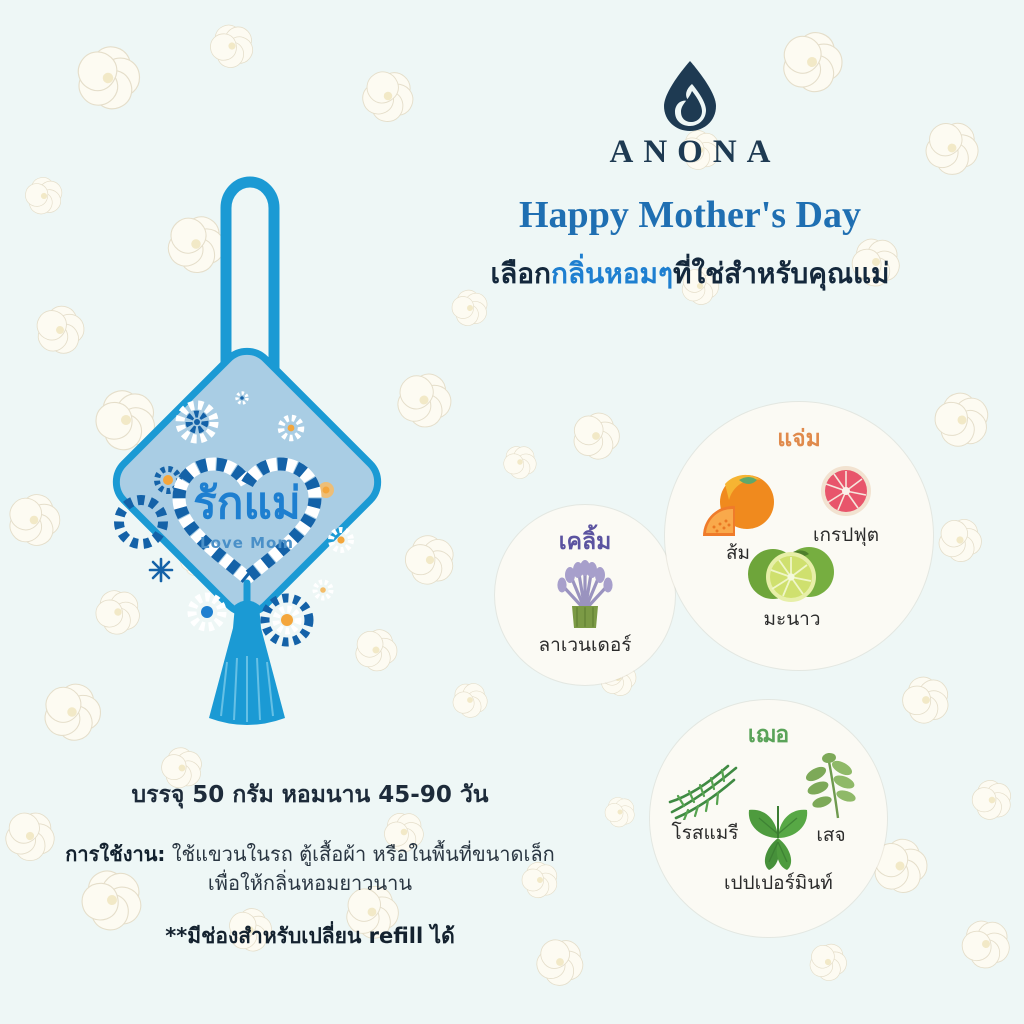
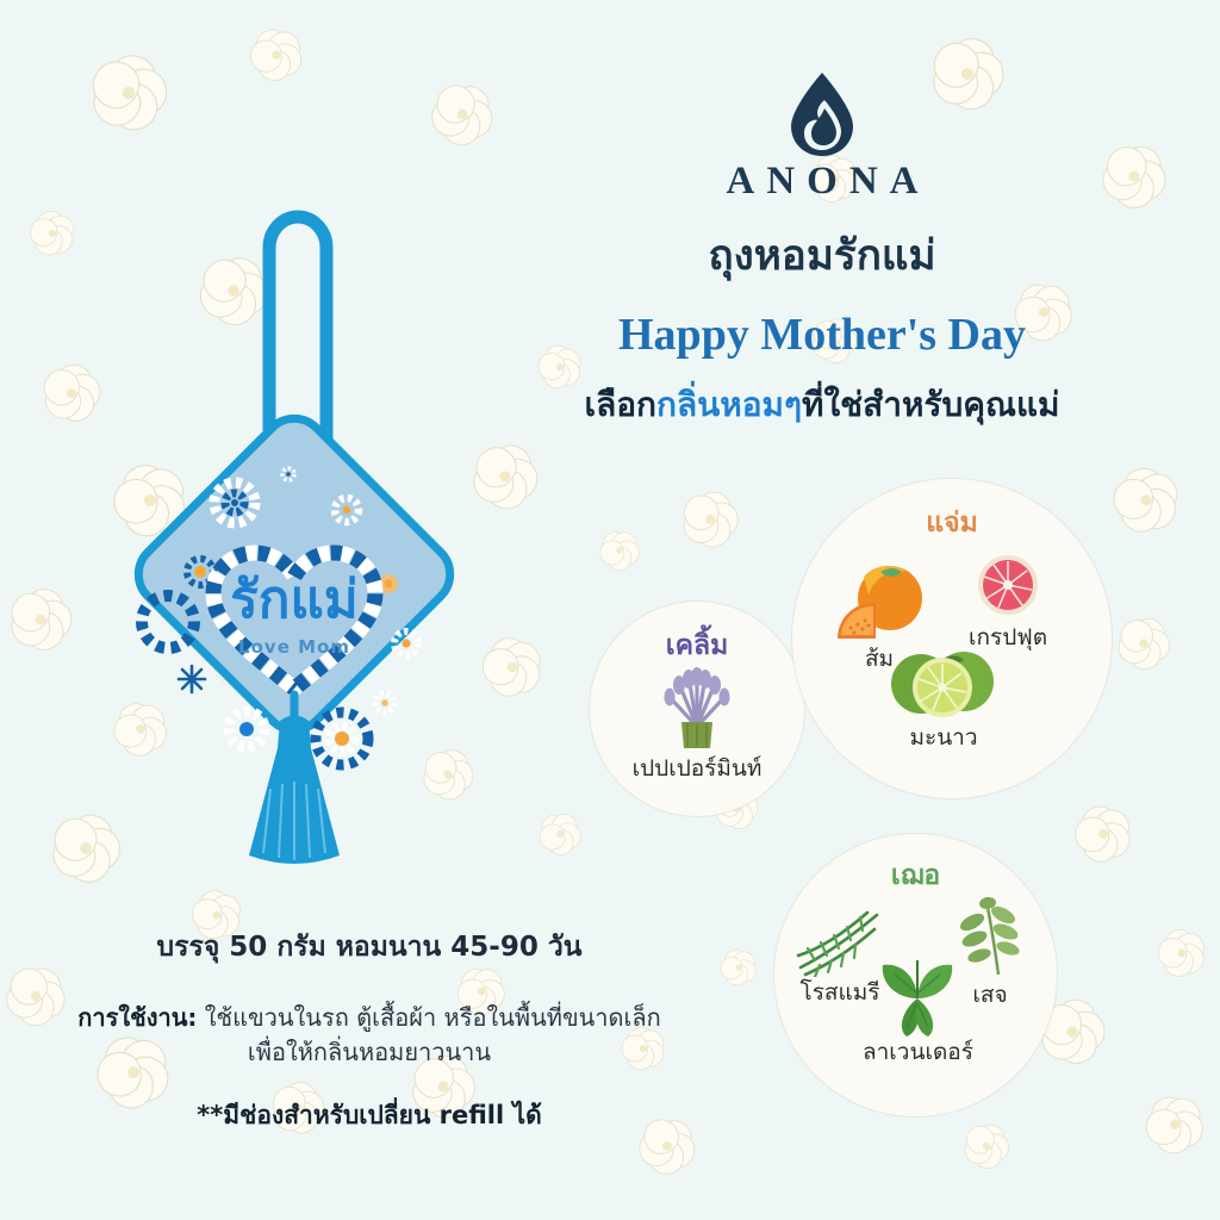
  ANONA
+ ถุงหอมรักแม่
  Happy Mother's Day
  เลือกกลิ่นหอมๆที่ใช่สำหรับคุณแม่
  รักแม่
  Love Mom
  เคลิ้ม
- ลาเวนเดอร์
+ เปปเปอร์มินท์
  แจ่ม
  ส้ม
  เกรปฟุต
  มะนาว
  เฌอ
  โรสแมรี
- เปปเปอร์มินท์
+ ลาเวนเดอร์
  เสจ
  บรรจุ 50 กรัม หอมนาน 45-90 วัน
  การใช้งาน: ใช้แขวนในรถ ตู้เสื้อผ้า หรือในพื้นที่ขนาดเล็ก
  เพื่อให้กลิ่นหอมยาวนาน
  **มีช่องสำหรับเปลี่ยน refill ได้
